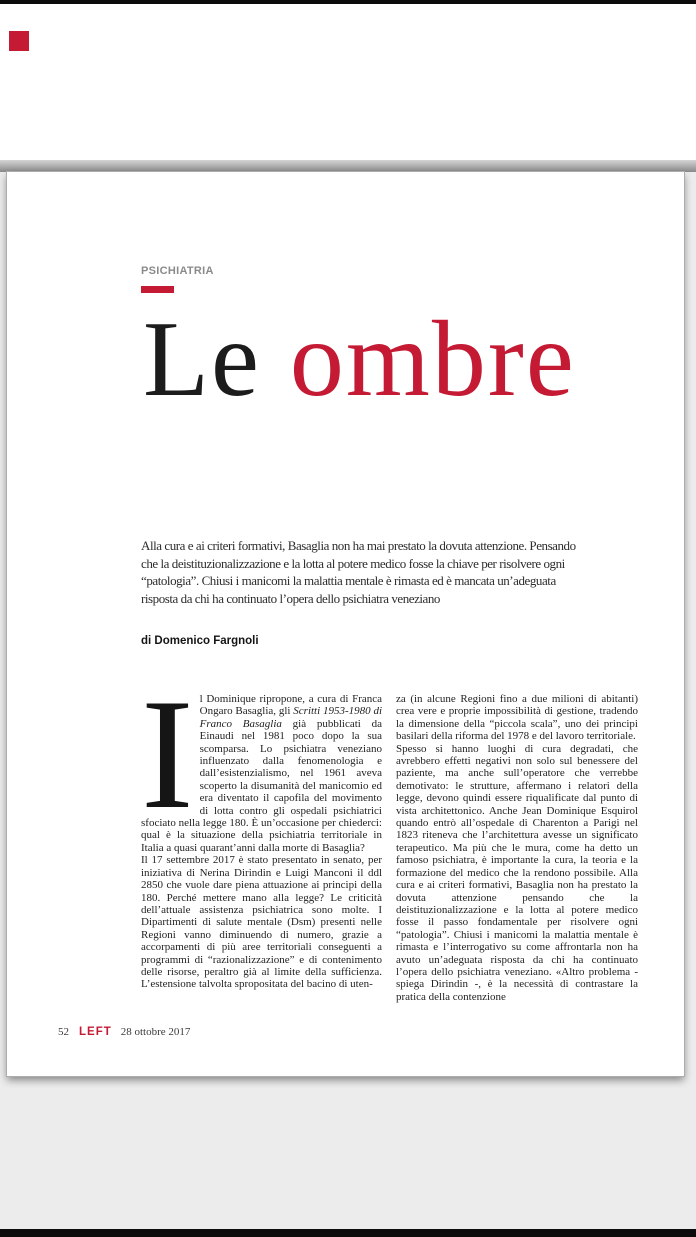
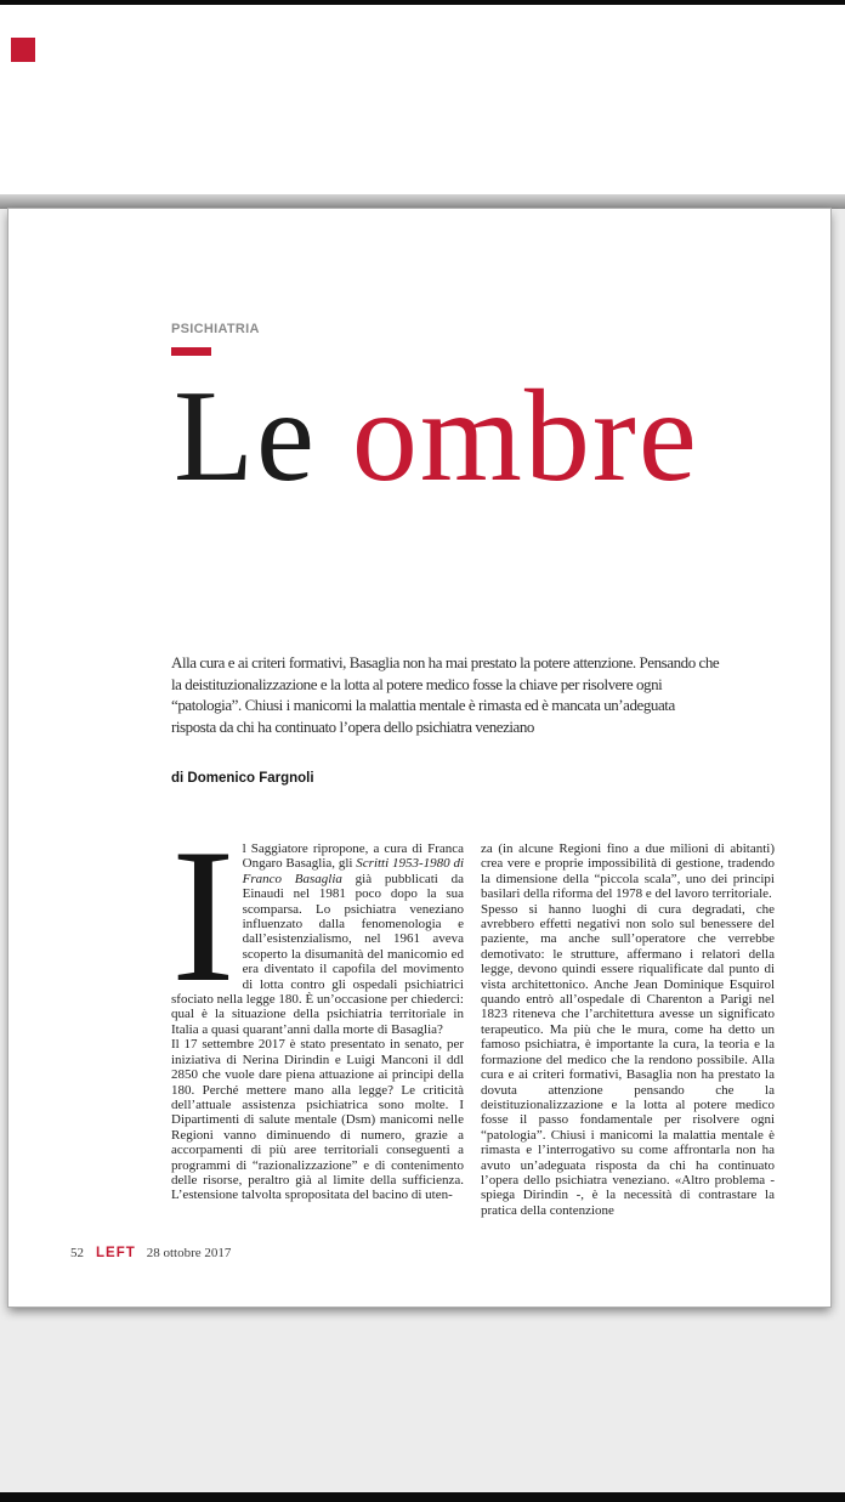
  PSICHIATRIA
  Le ombre
- Alla cura e ai criteri formativi, Basaglia non ha mai prestato la dovuta attenzione. Pensando che la deistituzionalizzazione e la lotta al potere medico fosse la chiave per risolvere ogni “patologia”. Chiusi i manicomi la malattia mentale è rimasta ed è mancata un’adeguata risposta da chi ha continuato l’opera dello psichiatra veneziano
+ Alla cura e ai criteri formativi, Basaglia non ha mai prestato la potere attenzione. Pensando che la deistituzionalizzazione e la lotta al potere medico fosse la chiave per risolvere ogni “patologia”. Chiusi i manicomi la malattia mentale è rimasta ed è mancata un’adeguata risposta da chi ha continuato l’opera dello psichiatra veneziano
  di Domenico Fargnoli
  I
- l Dominique ripropone, a cura di Franca Ongaro Basaglia, gli Scritti 1953-1980 di Franco Basaglia già pubblicati da Einaudi nel 1981 poco dopo la sua scomparsa. Lo psichiatra veneziano influenzato dalla fenomenologia e dall’esistenzialismo, nel 1961 aveva scoperto la disumanità del manicomio ed era diventato il capofila del movimento di lotta contro gli ospedali psichiatrici sfociato nella legge 180. È un’occasione per chiederci: qual è la situazione della psichiatria territoriale in Italia a quasi quarant’anni dalla morte di Basaglia?
+ l Saggiatore ripropone, a cura di Franca Ongaro Basaglia, gli Scritti 1953-1980 di Franco Basaglia già pubblicati da Einaudi nel 1981 poco dopo la sua scomparsa. Lo psichiatra veneziano influenzato dalla fenomenologia e dall’esistenzialismo, nel 1961 aveva scoperto la disumanità del manicomio ed era diventato il capofila del movimento di lotta contro gli ospedali psichiatrici sfociato nella legge 180. È un’occasione per chiederci: qual è la situazione della psichiatria territoriale in Italia a quasi quarant’anni dalla morte di Basaglia?
- Il 17 settembre 2017 è stato presentato in senato, per iniziativa di Nerina Dirindin e Luigi Manconi il ddl 2850 che vuole dare piena attuazione ai principi della 180. Perché mettere mano alla legge? Le criticità dell’attuale assistenza psichiatrica sono molte. I Dipartimenti di salute mentale (Dsm) presenti nelle Regioni vanno diminuendo di numero, grazie a accorpamenti di più aree territoriali conseguenti a programmi di “razionalizzazione” e di contenimento delle risorse, peraltro già al limite della sufficienza. L’estensione talvolta spropositata del bacino di uten-
+ Il 17 settembre 2017 è stato presentato in senato, per iniziativa di Nerina Dirindin e Luigi Manconi il ddl 2850 che vuole dare piena attuazione ai principi della 180. Perché mettere mano alla legge? Le criticità dell’attuale assistenza psichiatrica sono molte. I Dipartimenti di salute mentale (Dsm) manicomi nelle Regioni vanno diminuendo di numero, grazie a accorpamenti di più aree territoriali conseguenti a programmi di “razionalizzazione” e di contenimento delle risorse, peraltro già al limite della sufficienza. L’estensione talvolta spropositata del bacino di uten-
  za (in alcune Regioni fino a due milioni di abitanti) crea vere e proprie impossibilità di gestione, tradendo la dimensione della “piccola scala”, uno dei principi basilari della riforma del 1978 e del lavoro territoriale.
  Spesso si hanno luoghi di cura degradati, che avrebbero effetti negativi non solo sul benessere del paziente, ma anche sull’operatore che verrebbe demotivato: le strutture, affermano i relatori della legge, devono quindi essere riqualificate dal punto di vista architettonico. Anche Jean Dominique Esquirol quando entrò all’ospedale di Charenton a Parigi nel 1823 riteneva che l’architettura avesse un significato terapeutico. Ma più che le mura, come ha detto un famoso psichiatra, è importante la cura, la teoria e la formazione del medico che la rendono possibile. Alla cura e ai criteri formativi, Basaglia non ha prestato la dovuta attenzione pensando che la deistituzionalizzazione e la lotta al potere medico fosse il passo fondamentale per risolvere ogni “patologia”. Chiusi i manicomi la malattia mentale è rimasta e l’interrogativo su come affrontarla non ha avuto un’adeguata risposta da chi ha continuato l’opera dello psichiatra veneziano. «Altro problema - spiega Dirindin -, è la necessità di contrastare la pratica della contenzione
  52
  LEFT
  28 ottobre 2017
